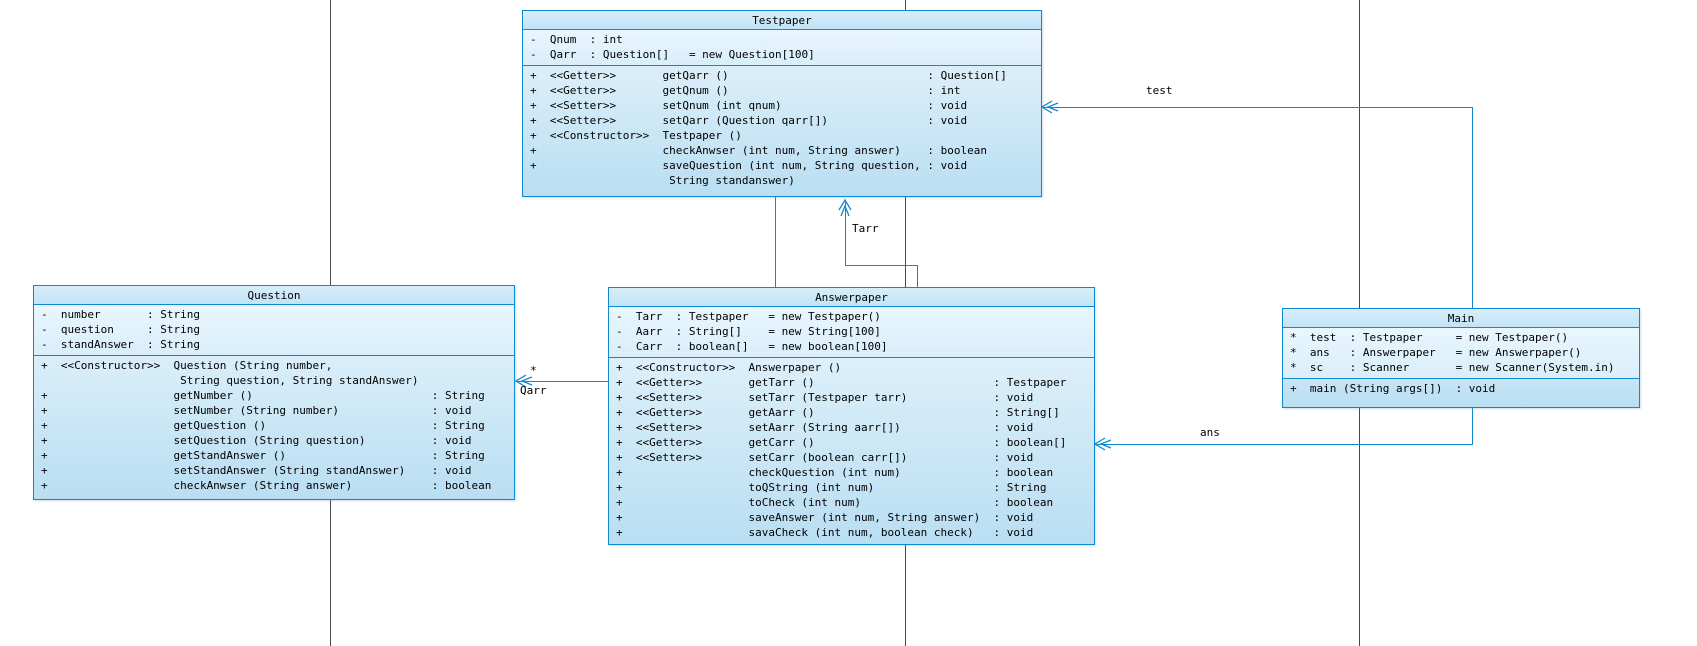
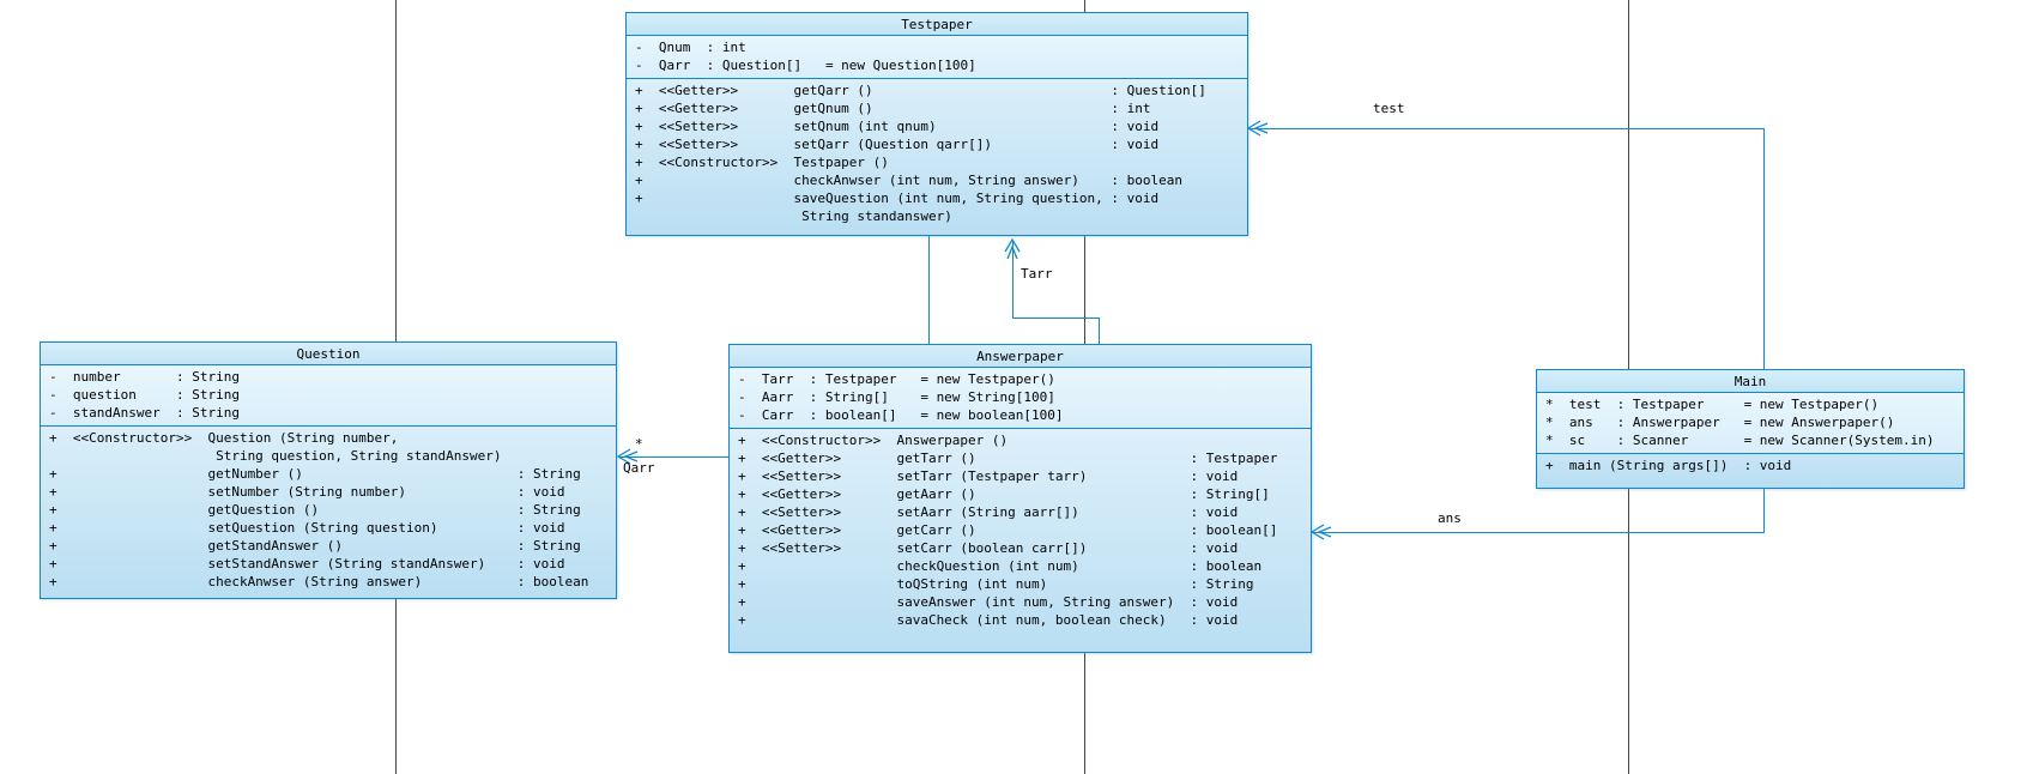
  test
  Tarr
  *
  Qarr
  ans
  Testpaper
  - Qnum : int
  - Qarr : Question[] = new Question[100]
  + <<Getter>> getQarr () : Question[]
  + <<Getter>> getQnum () : int
  + <<Setter>> setQnum (int qnum) : void
  + <<Setter>> setQarr (Question qarr[]) : void
  + <<Constructor>> Testpaper ()
  + checkAnwser (int num, String answer) : boolean
  + saveQuestion (int num, String question, : void
  String standanswer)
  Question
  - number : String
  - question : String
  - standAnswer : String
  + <<Constructor>> Question (String number,
  String question, String standAnswer)
  + getNumber () : String
  + setNumber (String number) : void
  + getQuestion () : String
  + setQuestion (String question) : void
  + getStandAnswer () : String
  + setStandAnswer (String standAnswer) : void
  + checkAnwser (String answer) : boolean
  Answerpaper
  - Tarr : Testpaper = new Testpaper()
  - Aarr : String[] = new String[100]
  - Carr : boolean[] = new boolean[100]
  + <<Constructor>> Answerpaper ()
  + <<Getter>> getTarr () : Testpaper
  + <<Setter>> setTarr (Testpaper tarr) : void
  + <<Getter>> getAarr () : String[]
  + <<Setter>> setAarr (String aarr[]) : void
  + <<Getter>> getCarr () : boolean[]
  + <<Setter>> setCarr (boolean carr[]) : void
  + checkQuestion (int num) : boolean
  + toQString (int num) : String
- + toCheck (int num) : boolean
  + saveAnswer (int num, String answer) : void
  + savaCheck (int num, boolean check) : void
  Main
  * test : Testpaper = new Testpaper()
  * ans : Answerpaper = new Answerpaper()
  * sc : Scanner = new Scanner(System.in)
  + main (String args[]) : void
